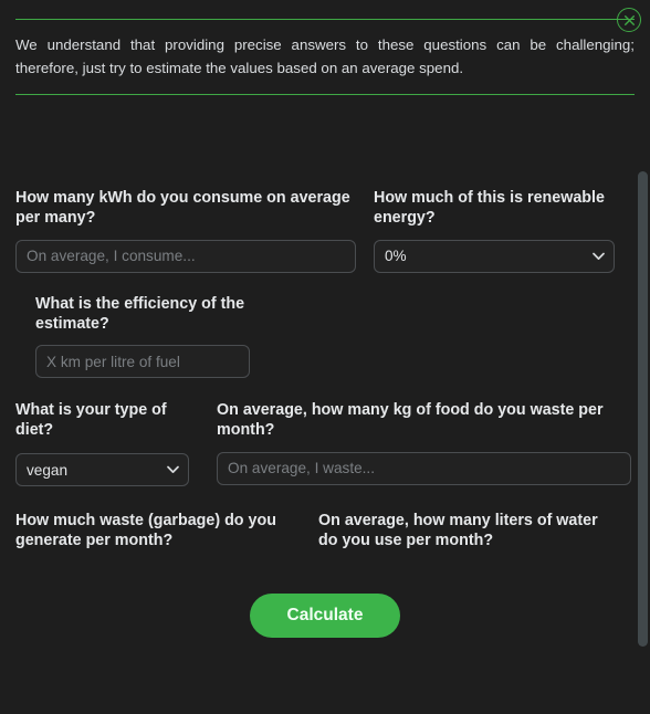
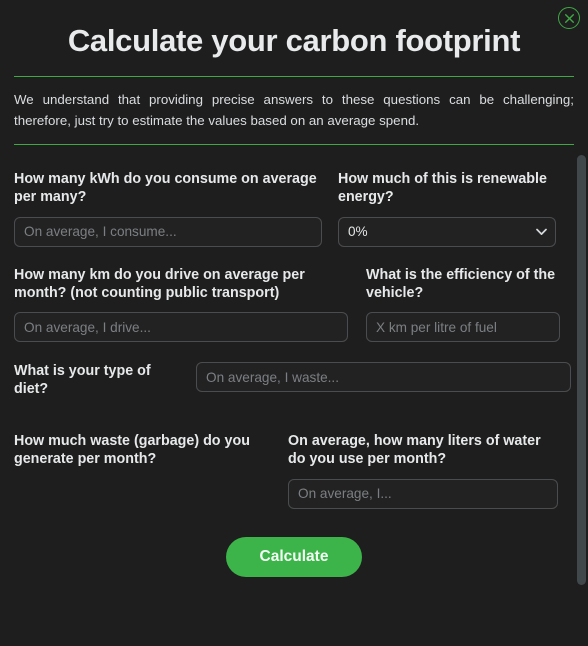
+ Calculate your carbon footprint
  We understand that providing precise answers to these questions can be challenging; therefore, just try to estimate the values based on an average spend.
  How many kWh do you consume on average per many?
  On average, I consume...
  How much of this is renewable energy?
  0%
+ How many km do you drive on average per month? (not counting public transport)
+ On average, I drive...
- What is the efficiency of the estimate?
+ What is the efficiency of the vehicle?
  X km per litre of fuel
  What is your type of diet?
- vegan
- On average, how many kg of food do you waste per month?
  On average, I waste...
  How much waste (garbage) do you generate per month?
  On average, how many liters of water do you use per month?
+ On average, I...
  Calculate
